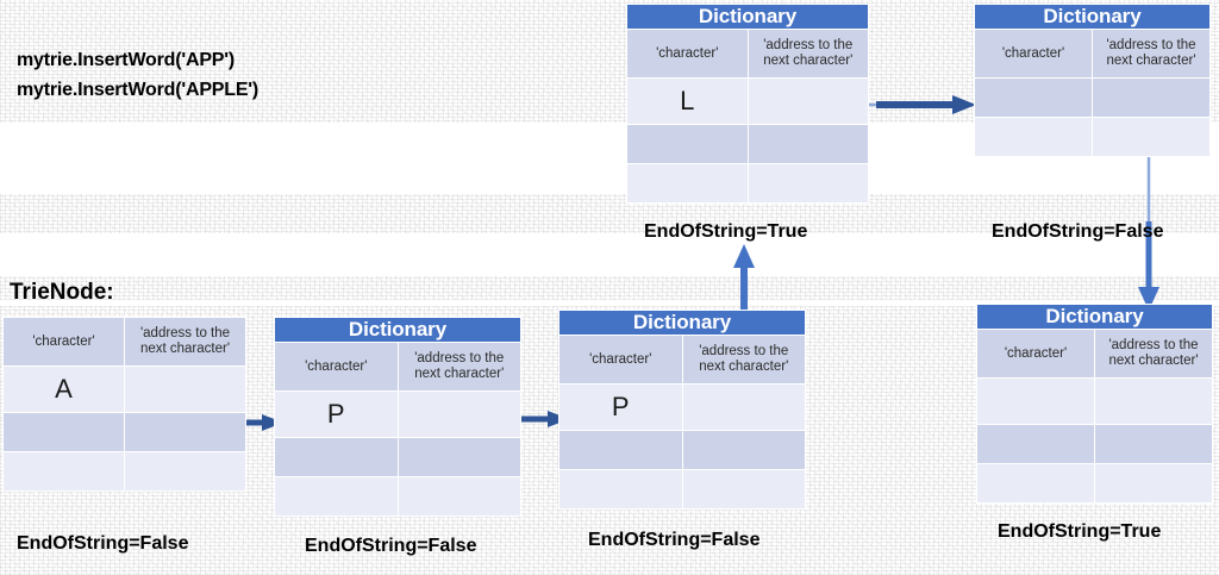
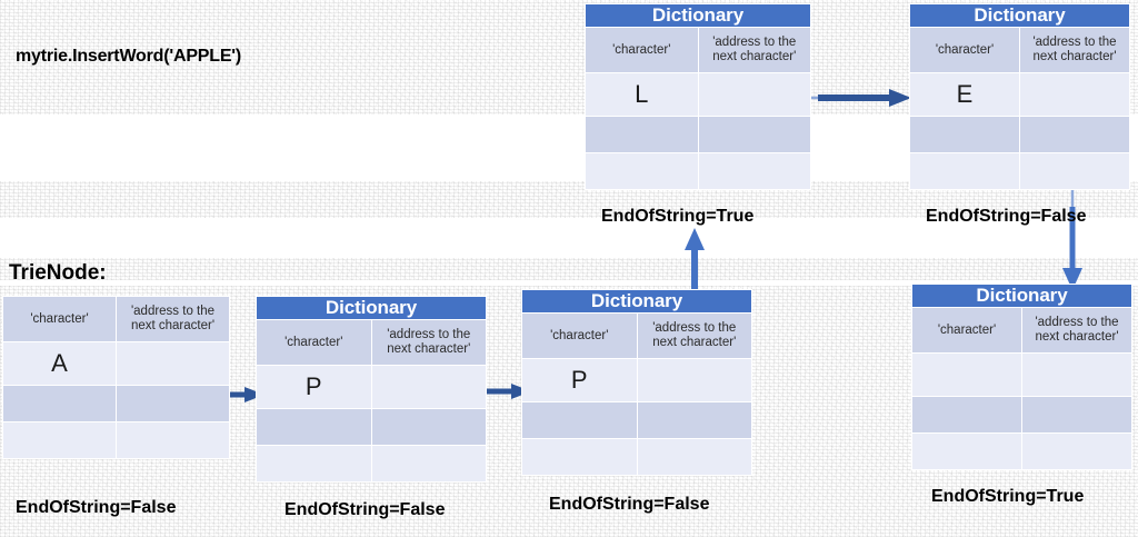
- mytrie.InsertWord('APP')
  mytrie.InsertWord('APPLE')
  TrieNode:
  Dictionary
  'character'	'address to the next character'
  L
  EndOfString=True
  Dictionary
  'character'	'address to the next character'
+ E
  EndOfString=False
  'character'	'address to the next character'
  A
  EndOfString=False
  Dictionary
  'character'	'address to the next character'
  P
  EndOfString=False
  Dictionary
  'character'	'address to the next character'
  P
  EndOfString=False
  Dictionary
  'character'	'address to the next character'
  EndOfString=True
